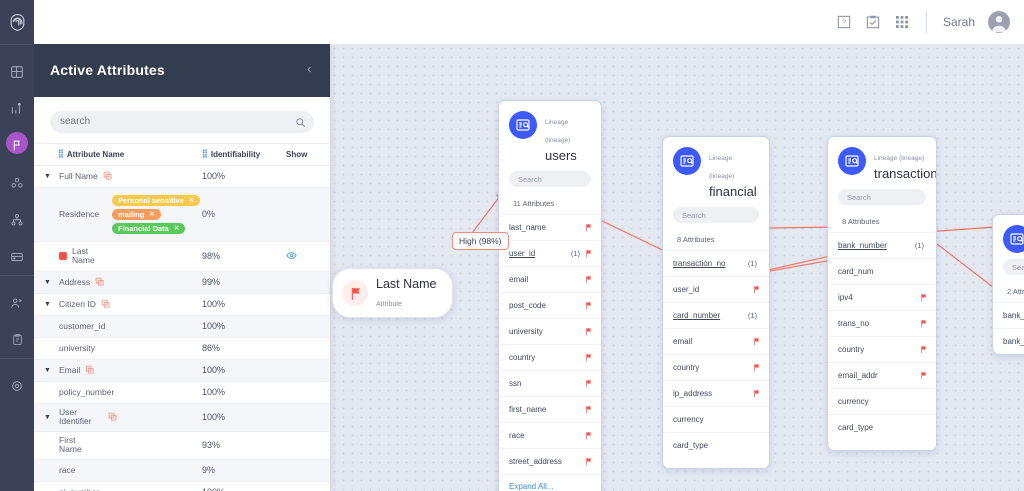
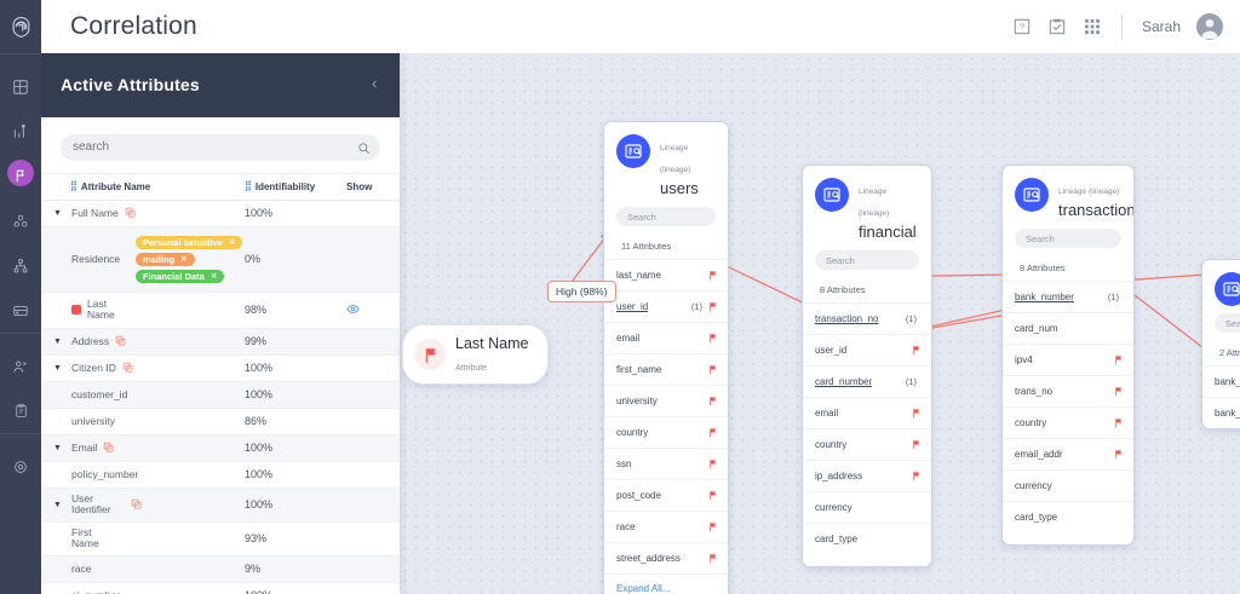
+ Correlation
  ?
  Sarah
  Last Name
  High (98%)
  users
  Search
  11 Attributes
  last_name
  user_id
  (1)
  email
- post_code
+ first_name
  university
  country
  ssn
- first_name
+ post_code
  race
  street_address
  Expand All...
  financial
  Search
  8 Attributes
  transaction_no
  (1)
  user_id
  card_number
  (1)
  email
  country
  ip_address
  currency
  card_type
  transaction
  Search
  8 Attributes
  bank_number
  (1)
  card_num
  ipv4
  trans_no
  country
  email_addr
  currency
  card_type
  Sea
  2 Attr
  bank_
  bank_
  Active Attributes
  search
  ⣿
  Attribute Name
  ⣿
  Identifiability
  Show
  Full Name
  100%
  Residence
  Personal sensitive
  mailing
  Financial Data
  0%
  Last Name
  98%
  Address
  99%
  Citizen ID
  100%
  customer_id
  100%
  university
  86%
  Email
  100%
  policy_number
  100%
  User Identifier
  100%
  First Name
  93%
  race
  9%
